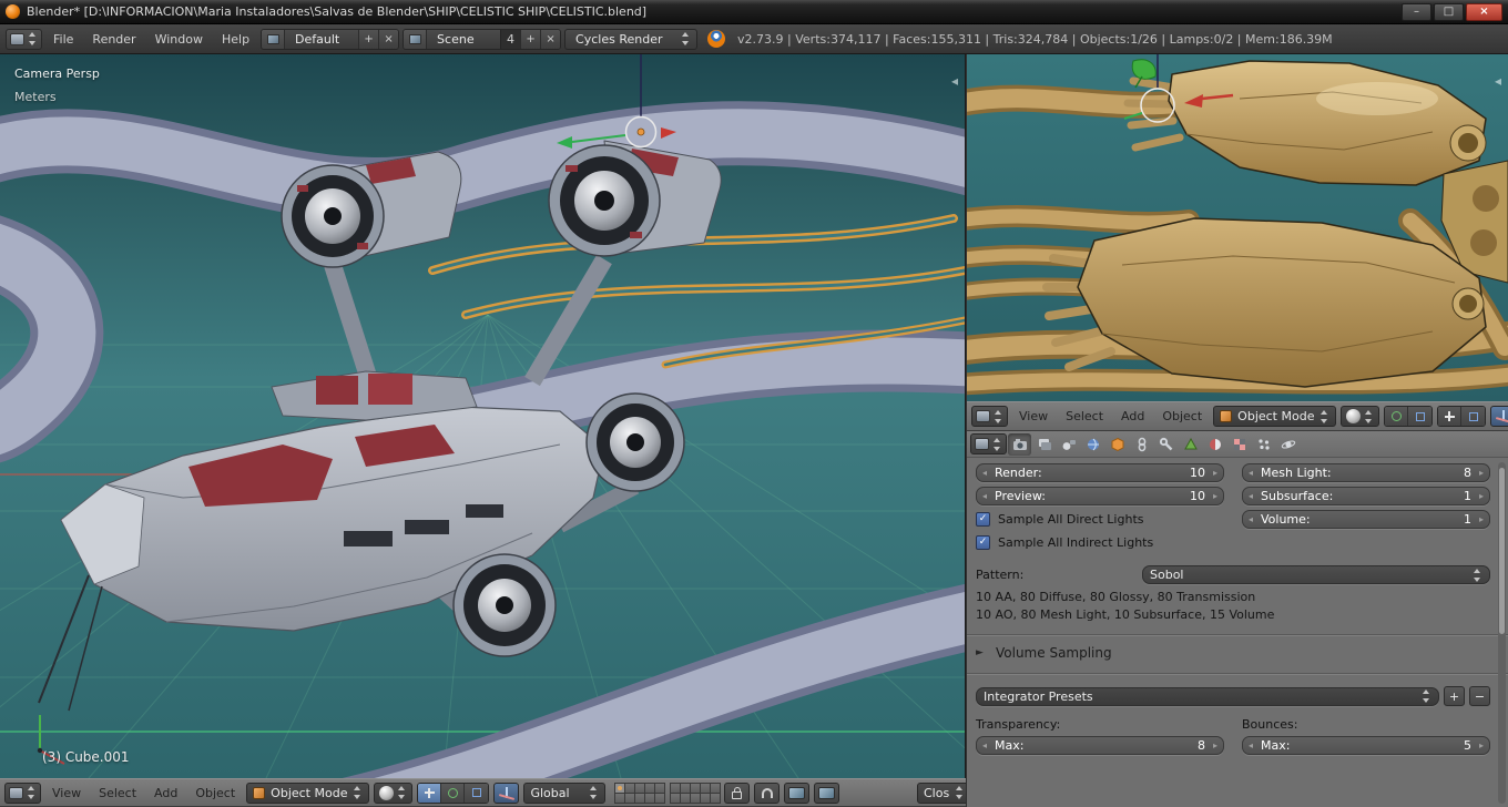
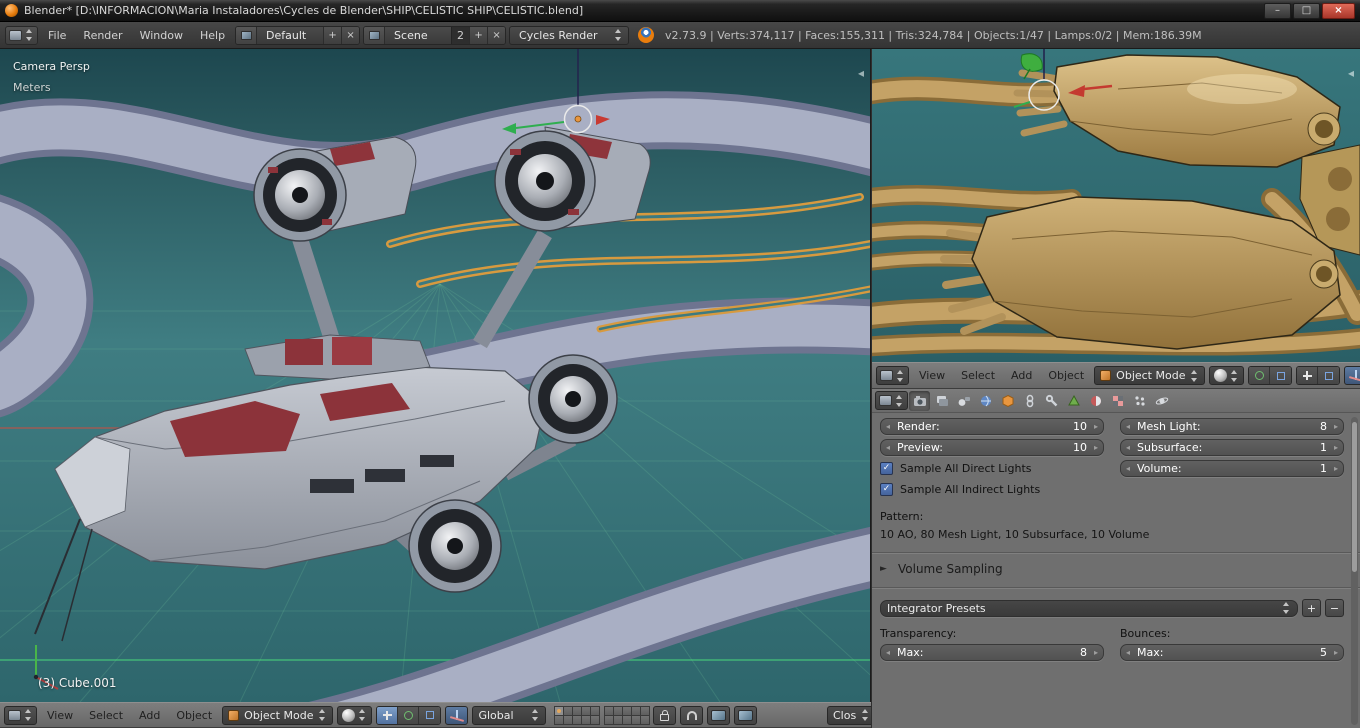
- Blender* [D:\INFORMACION\Maria Instaladores\Salvas de Blender\SHIP\CELISTIC SHIP\CELISTIC.blend]
+ Blender* [D:\INFORMACION\Maria Instaladores\Cycles de Blender\SHIP\CELISTIC SHIP\CELISTIC.blend]
  –
  □
  ×
  File
  Render
  Window
  Help
  Default
  +
  ×
  Scene
- 4
+ 2
  +
  ×
  Cycles Render
- v2.73.9 | Verts:374,117 | Faces:155,311 | Tris:324,784 | Objects:1/26 | Lamps:0/2 | Mem:186.39M
+ v2.73.9 | Verts:374,117 | Faces:155,311 | Tris:324,784 | Objects:1/47 | Lamps:0/2 | Mem:186.39M
  Camera Persp
  Meters
  (3) Cube.001
  ◂
  ◂
  View
  Select
  Add
  Object
  Object Mode
  ◂
  Render:
  10
  ▸
  ◂
  Mesh Light:
  8
  ▸
  ◂
  Preview:
  10
  ▸
  ◂
  Subsurface:
  1
  ▸
  ✓
  Sample All Direct Lights
  ◂
  Volume:
  1
  ▸
  ✓
  Sample All Indirect Lights
  Pattern:
- Sobol
- 10 AA, 80 Diffuse, 80 Glossy, 80 Transmission
- 10 AO, 80 Mesh Light, 10 Subsurface, 15 Volume
+ 10 AO, 80 Mesh Light, 10 Subsurface, 10 Volume
  ►
  Volume Sampling
  Integrator Presets
  +
  −
  Transparency:
  Bounces:
  ◂
  Max:
  8
  ▸
  ◂
  Max:
  5
  ▸
  View
  Select
  Add
  Object
  Object Mode
  Global
  Clos
